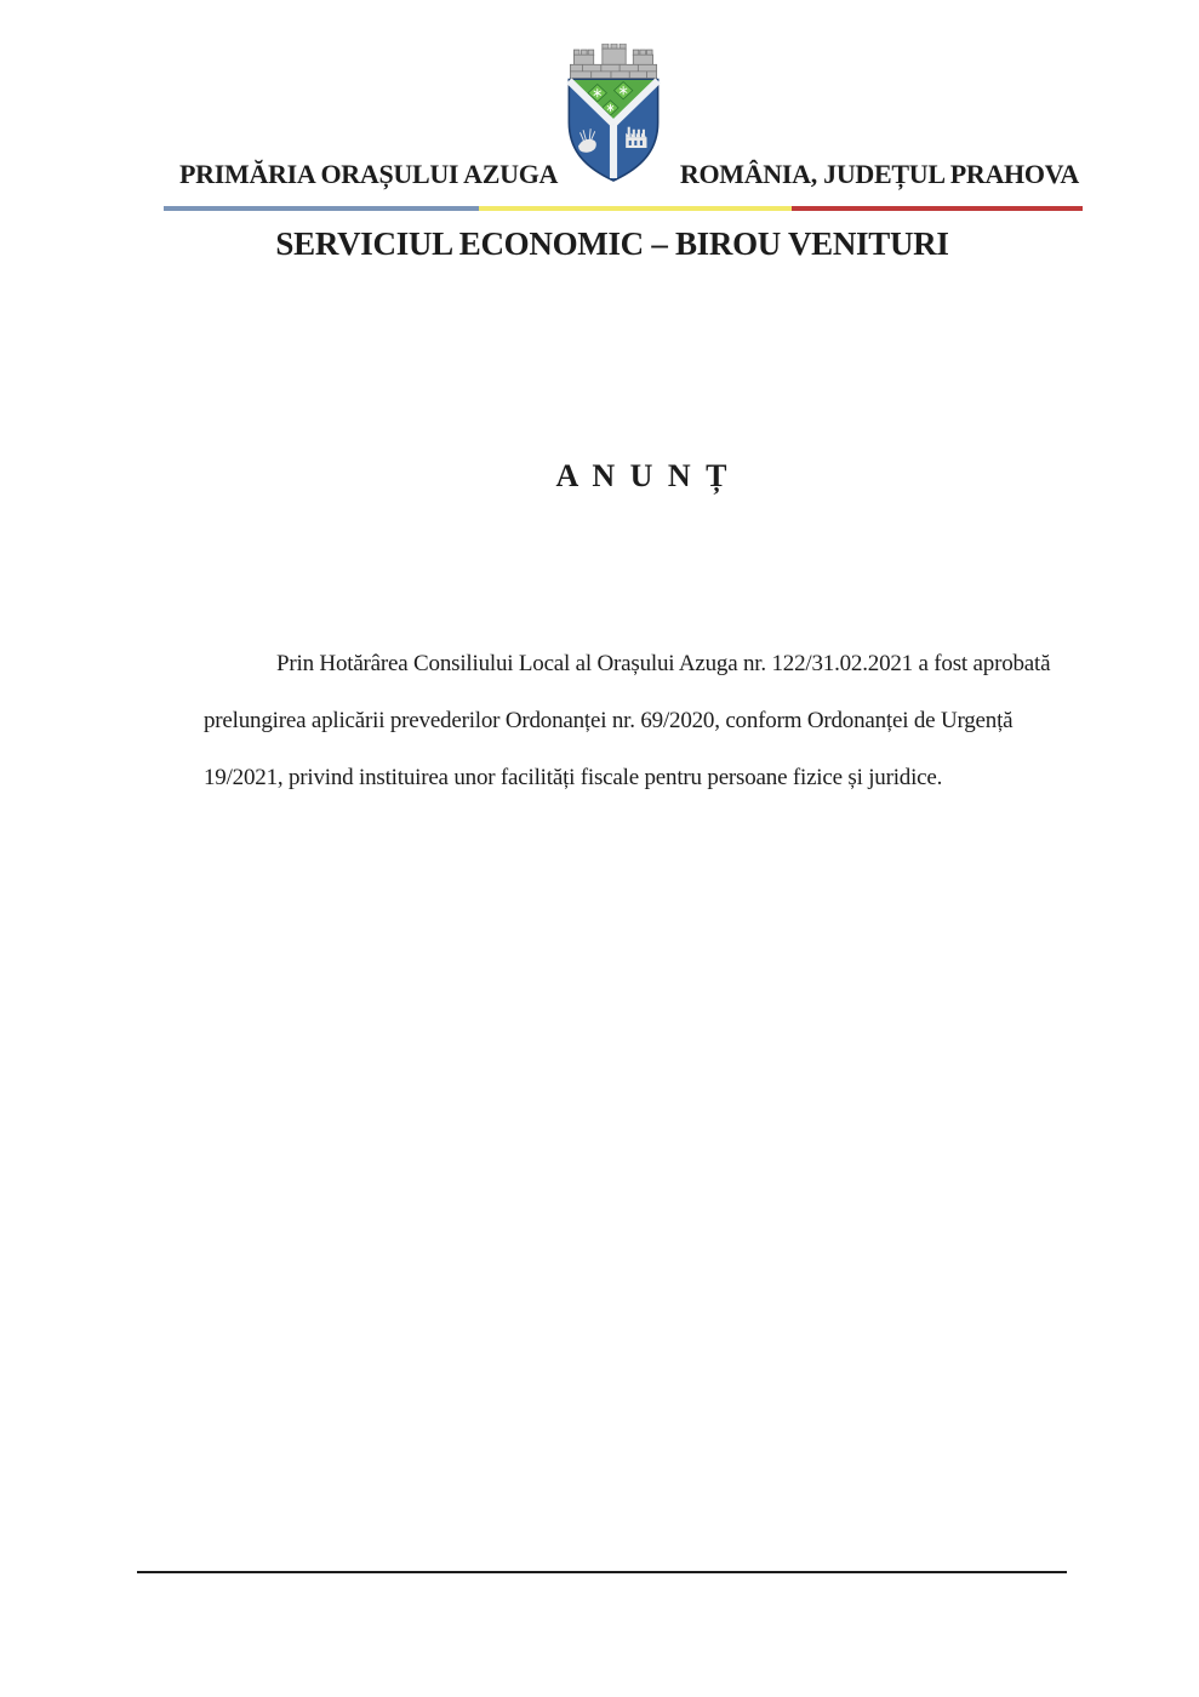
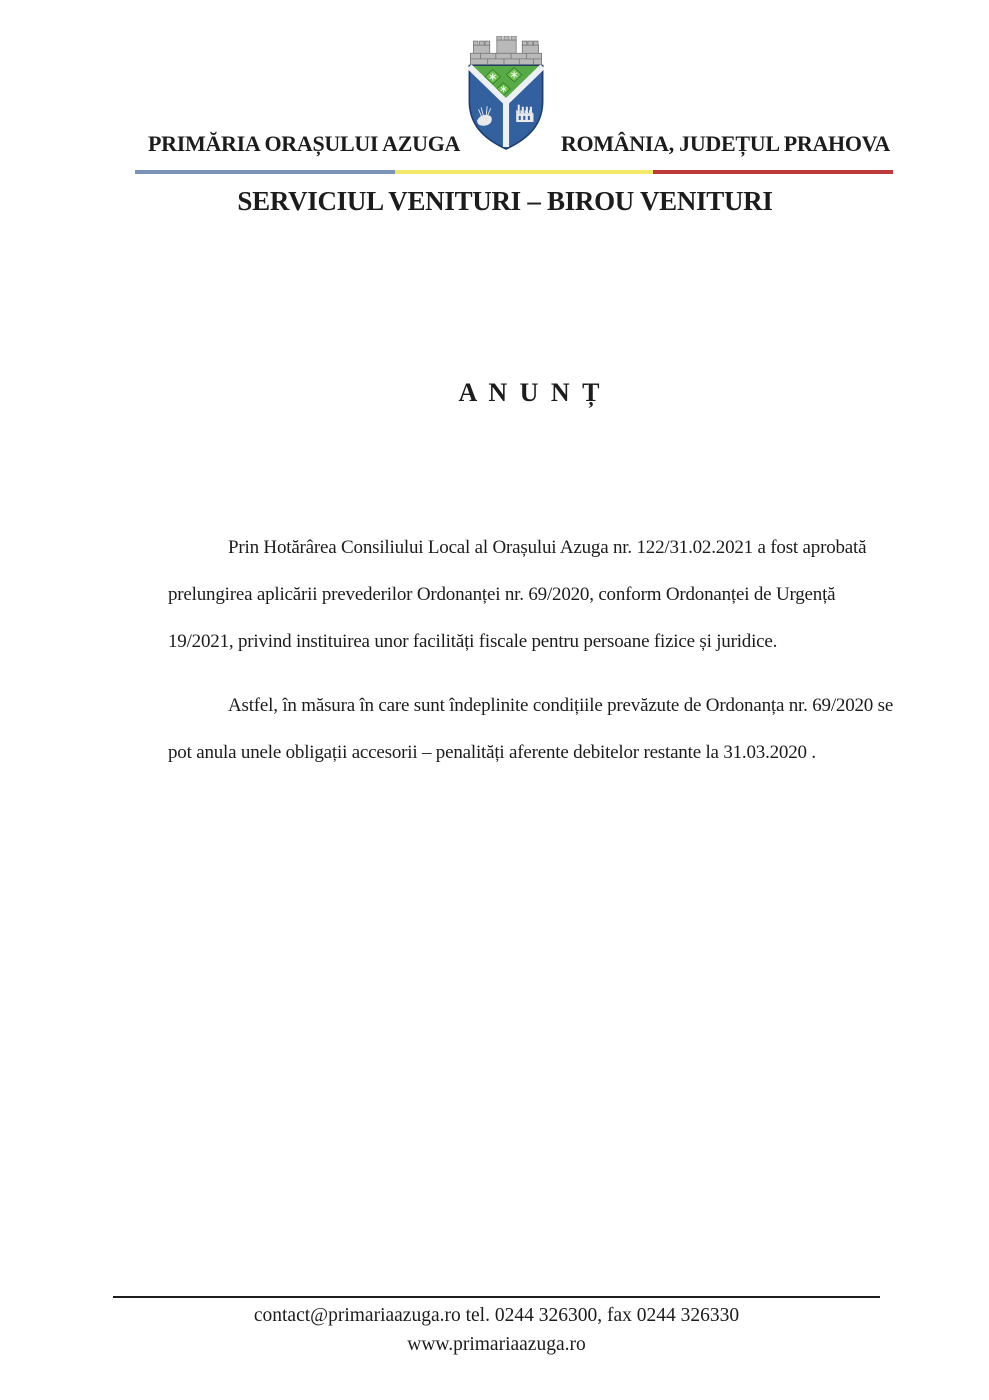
  PRIMĂRIA ORAȘULUI AZUGA
  ROMÂNIA, JUDEȚUL PRAHOVA
- SERVICIUL ECONOMIC – BIROU VENITURI
+ SERVICIUL VENITURI – BIROU VENITURI
  A N U N Ț
  Prin Hotărârea Consiliului Local al Orașului Azuga nr. 122/31.02.2021 a fost aprobată prelungirea aplicării prevederilor Ordonanței nr. 69/2020, conform Ordonanței de Urgență 19/2021, privind instituirea unor facilități fiscale pentru persoane fizice și juridice.
+ Astfel, în măsura în care sunt îndeplinite condițiile prevăzute de Ordonanța nr. 69/2020 se pot anula unele obligații accesorii – penalități aferente debitelor restante la 31.03.2020 .
+ contact@primariaazuga.ro tel. 0244 326300, fax 0244 326330
+ www.primariaazuga.ro
